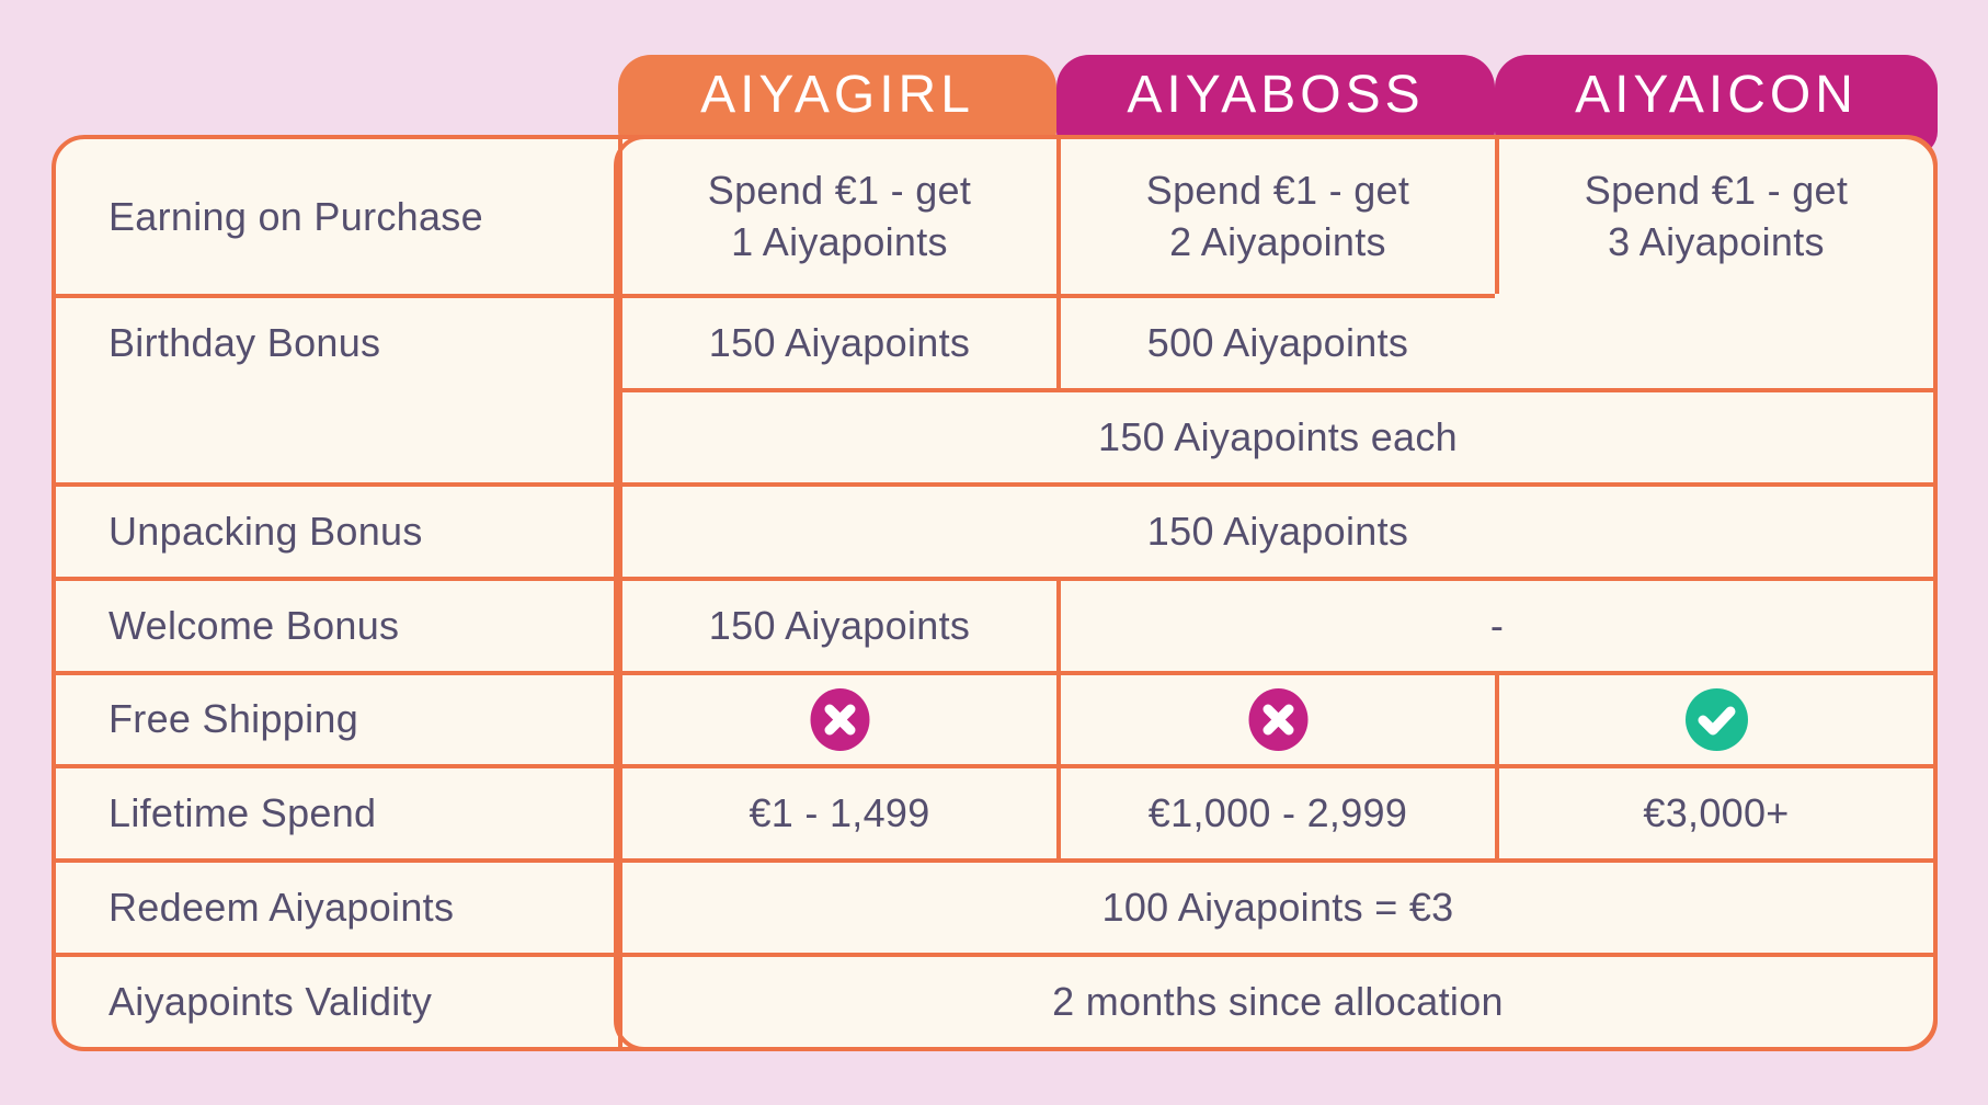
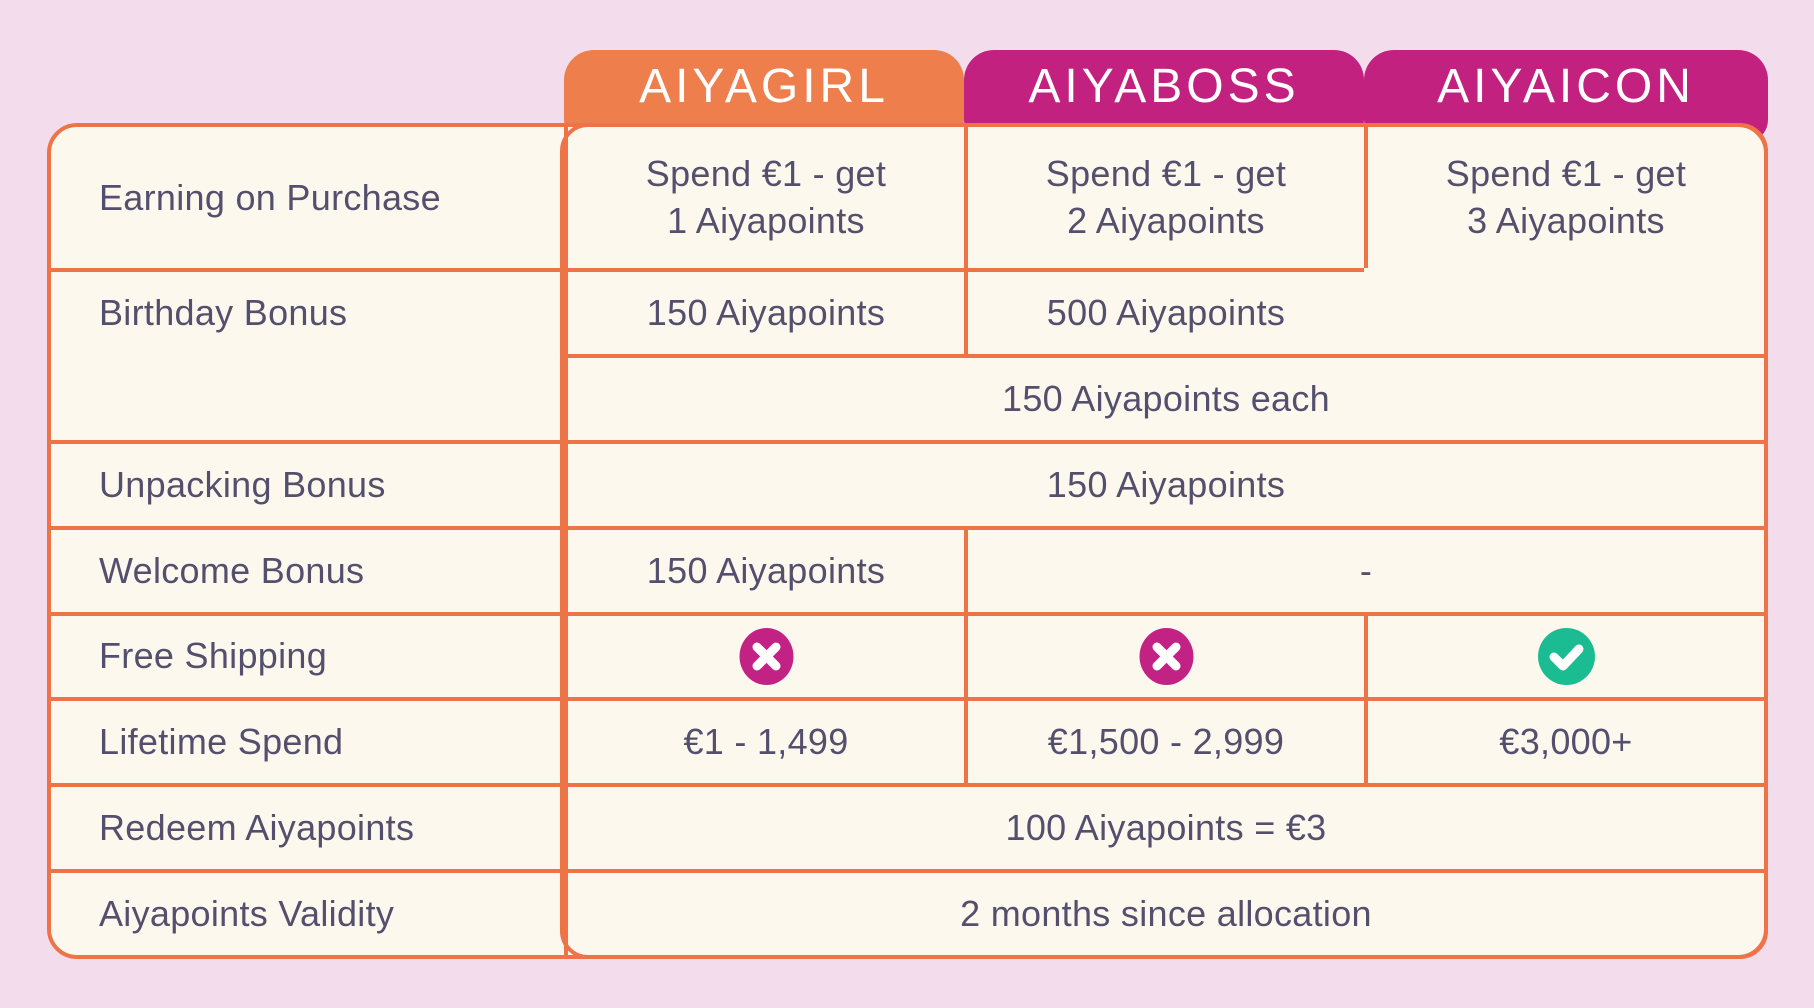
  AIYAGIRL
  AIYABOSS
  AIYAICON
  Earning on Purchase
  Spend €1 - get
  1 Aiyapoints
  Spend €1 - get
  2 Aiyapoints
  Spend €1 - get
  3 Aiyapoints
  Birthday Bonus
  150 Aiyapoints
  500 Aiyapoints
  150 Aiyapoints each
  Unpacking Bonus
  150 Aiyapoints
  Welcome Bonus
  150 Aiyapoints
  -
  Free Shipping
  Lifetime Spend
  €1 - 1,499
- €1,000 - 2,999
+ €1,500 - 2,999
  €3,000+
  Redeem Aiyapoints
  100 Aiyapoints = €3
  Aiyapoints Validity
  2 months since allocation
